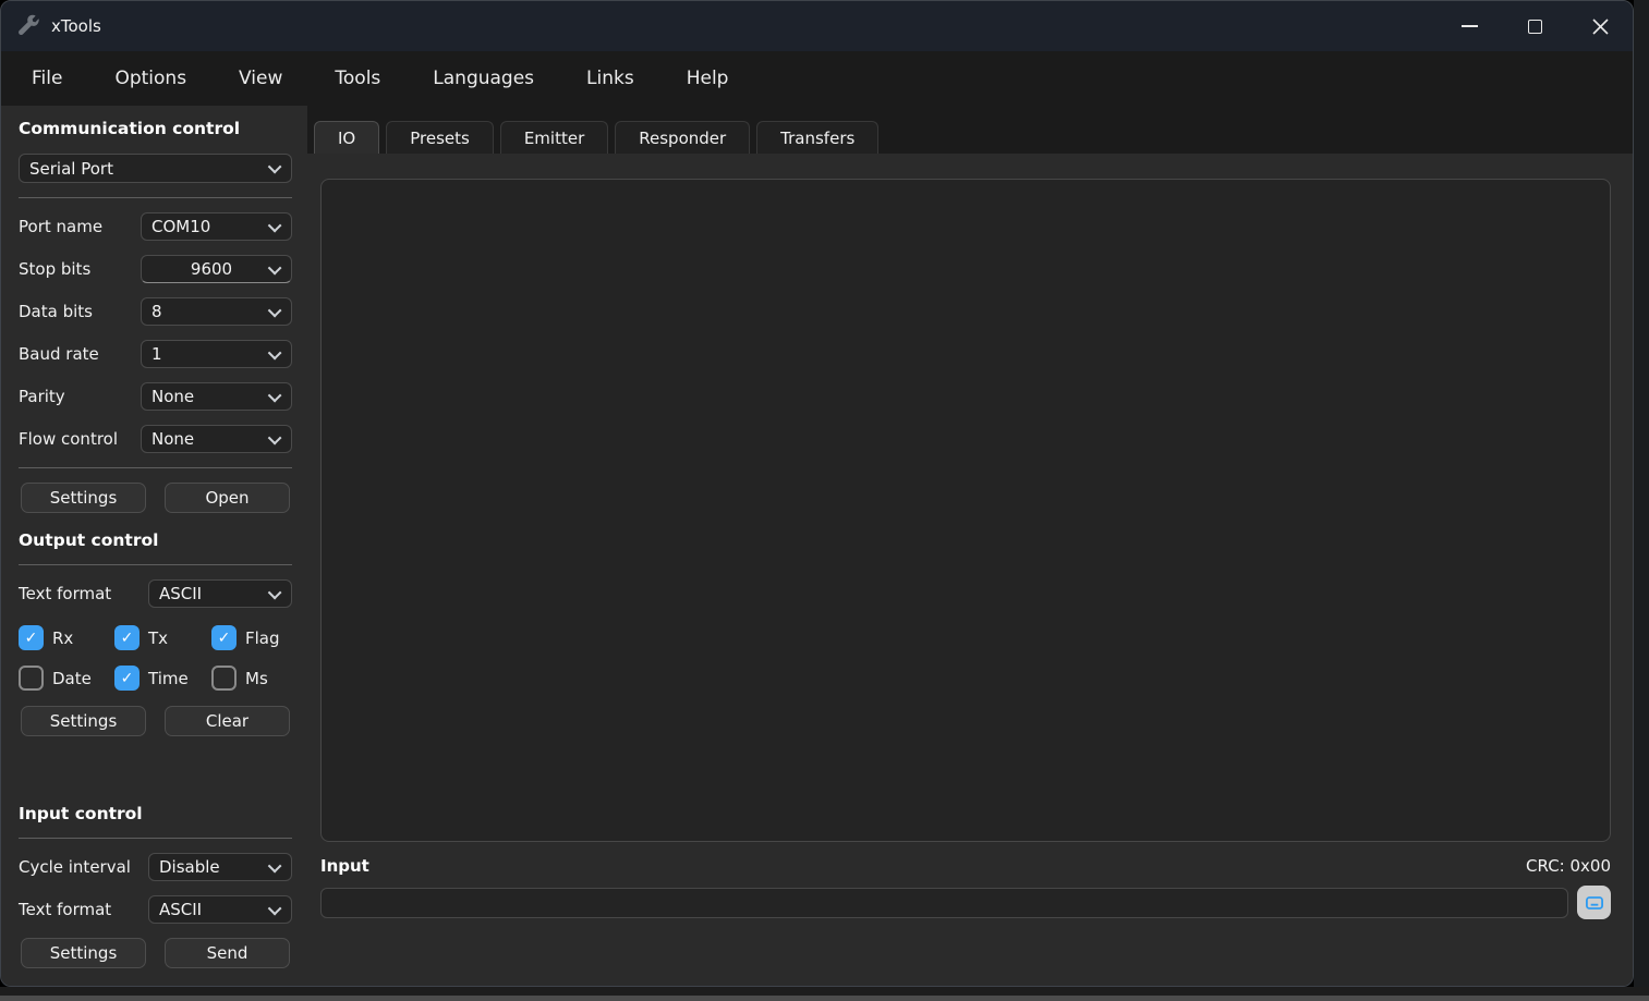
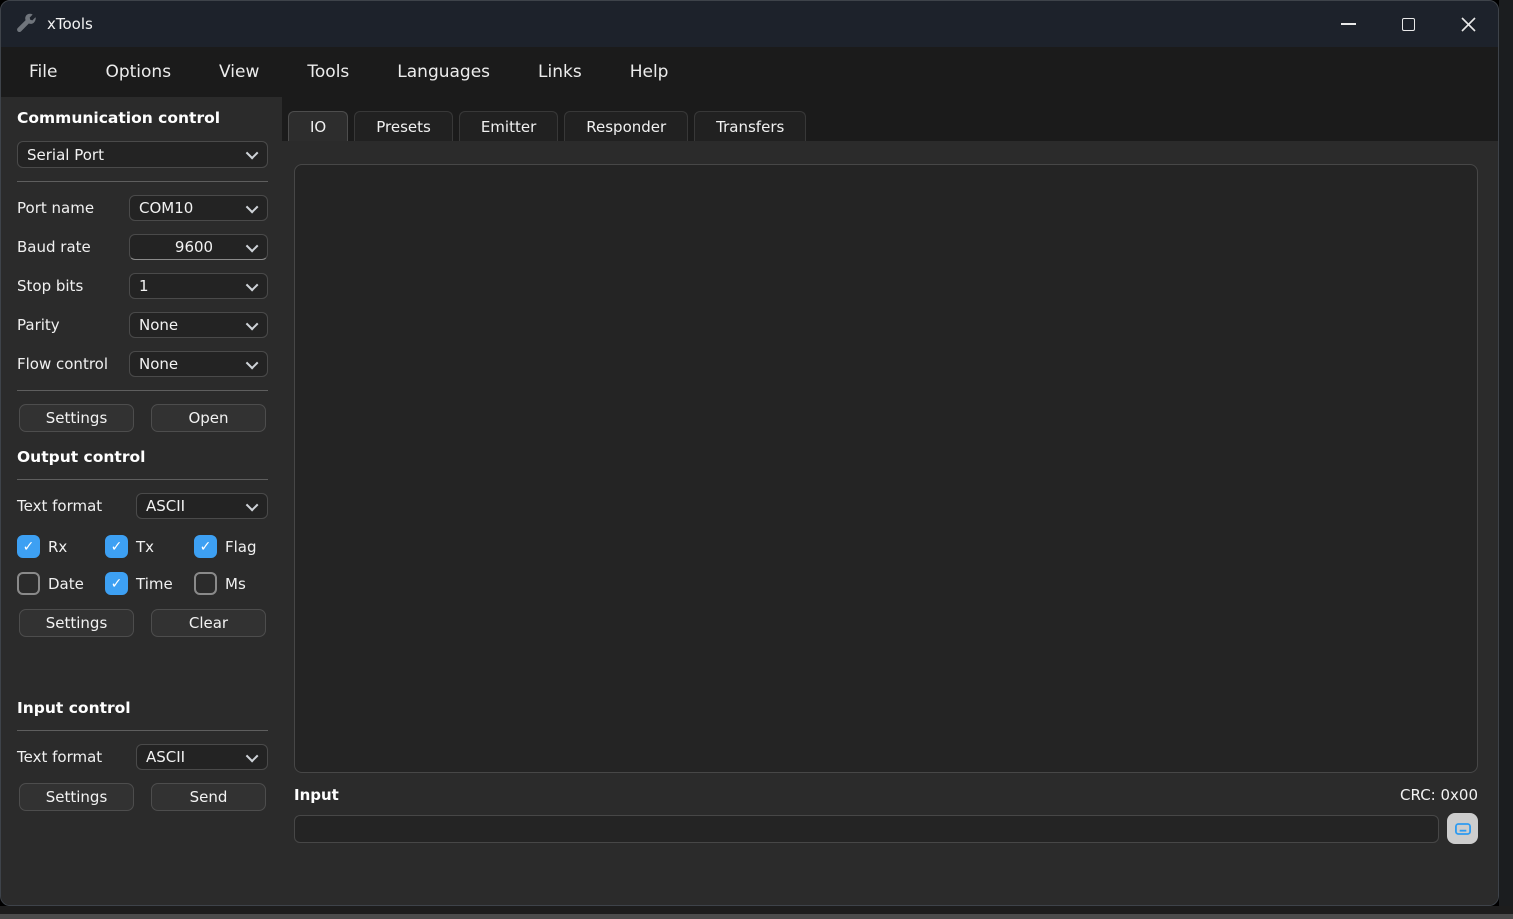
  xTools
  File
  Options
  View
  Tools
  Languages
  Links
  Help
  Communication control
  Serial Port
  Port name
  COM10
- Stop bits
+ Baud rate
  9600
- Data bits
- 8
- Baud rate
+ Stop bits
  1
  Parity
  None
  Flow control
  None
  Settings
  Open
  Output control
  Text format
  ASCII
  ✓
  Rx
  ✓
  Tx
  ✓
  Flag
  Date
  ✓
  Time
  Ms
  Settings
  Clear
  Input control
- Cycle interval
- Disable
  Text format
  ASCII
  Settings
  Send
  IO
  Presets
  Emitter
  Responder
  Transfers
  Input
  CRC: 0x00
